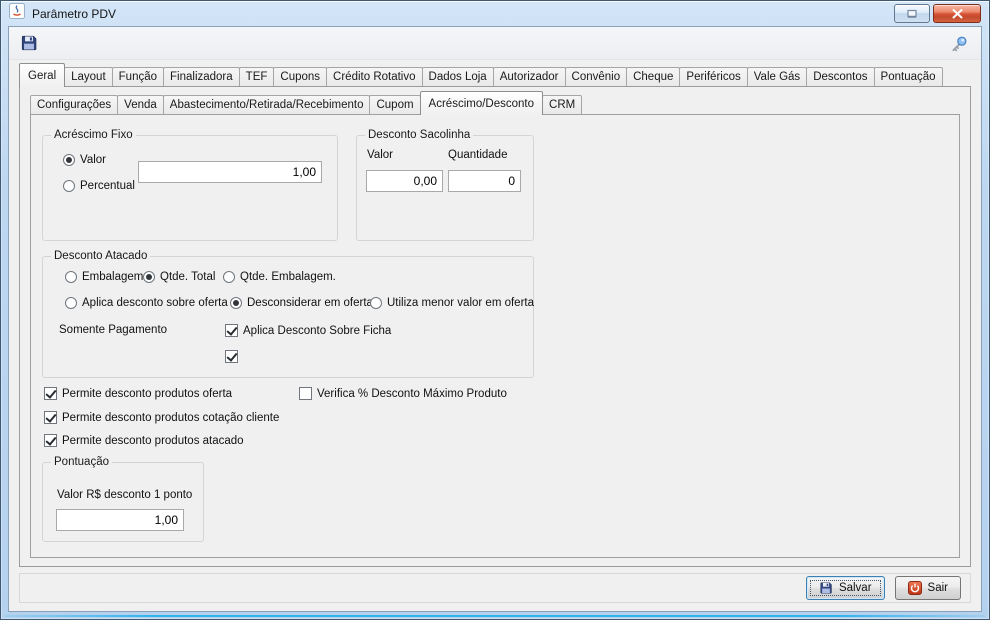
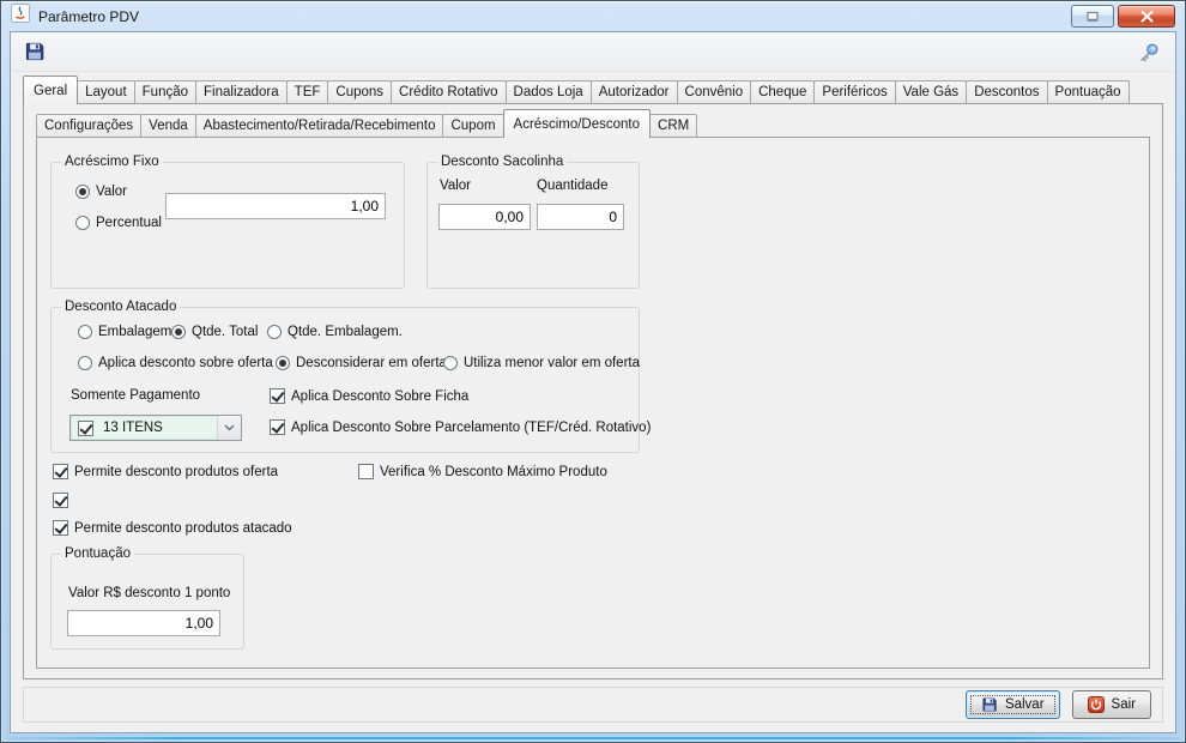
  Parâmetro PDV
  Geral
  Layout
  Função
  Finalizadora
  TEF
  Cupons
  Crédito Rotativo
  Dados Loja
  Autorizador
  Convênio
  Cheque
  Periféricos
  Vale Gás
  Descontos
  Pontuação
  Configurações
  Venda
  Abastecimento/Retirada/Recebimento
  Cupom
  Acréscimo/Desconto
  CRM
  Acréscimo Fixo
  Valor
  Percentual
  1,00
  Desconto Sacolinha
  Valor
  Quantidade
  0,00
  0
  Desconto Atacado
  Embalagem
  Qtde. Total
  Qtde. Embalagem.
  Aplica desconto sobre oferta
  Desconsiderar em ofert
  Utiliza menor valor em oferta
  Somente Pagamento
+ 13 ITENS
  Aplica Desconto Sobre Ficha
+ Aplica Desconto Sobre Parcelamento (TEF/Créd. Rotativo)
  Permite desconto produtos oferta
  Verifica % Desconto Máximo Produto
- Permite desconto produtos cotação cliente
  Permite desconto produtos atacado
  Pontuação
  Valor R$ desconto 1 ponto
  1,00
  Salvar
  Sair
